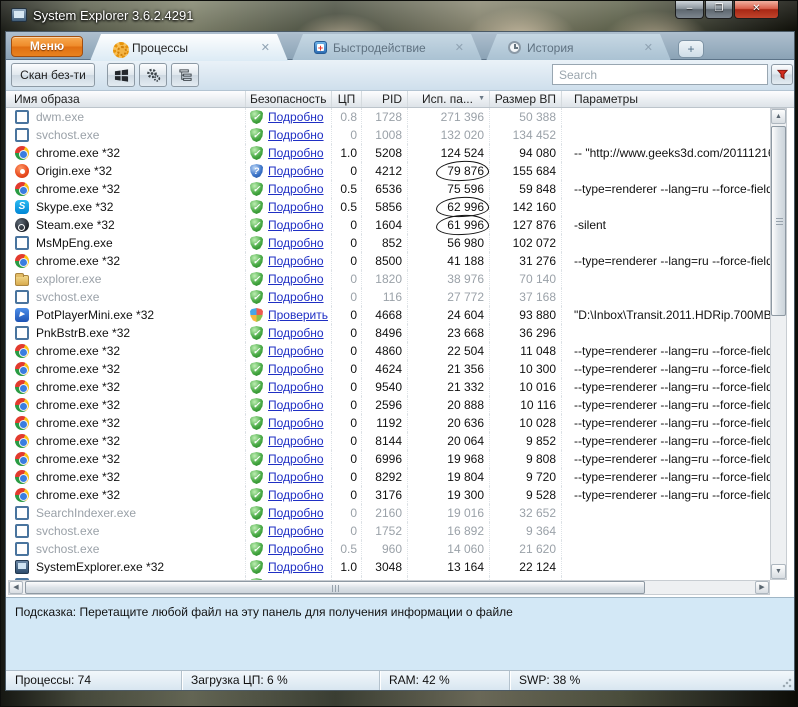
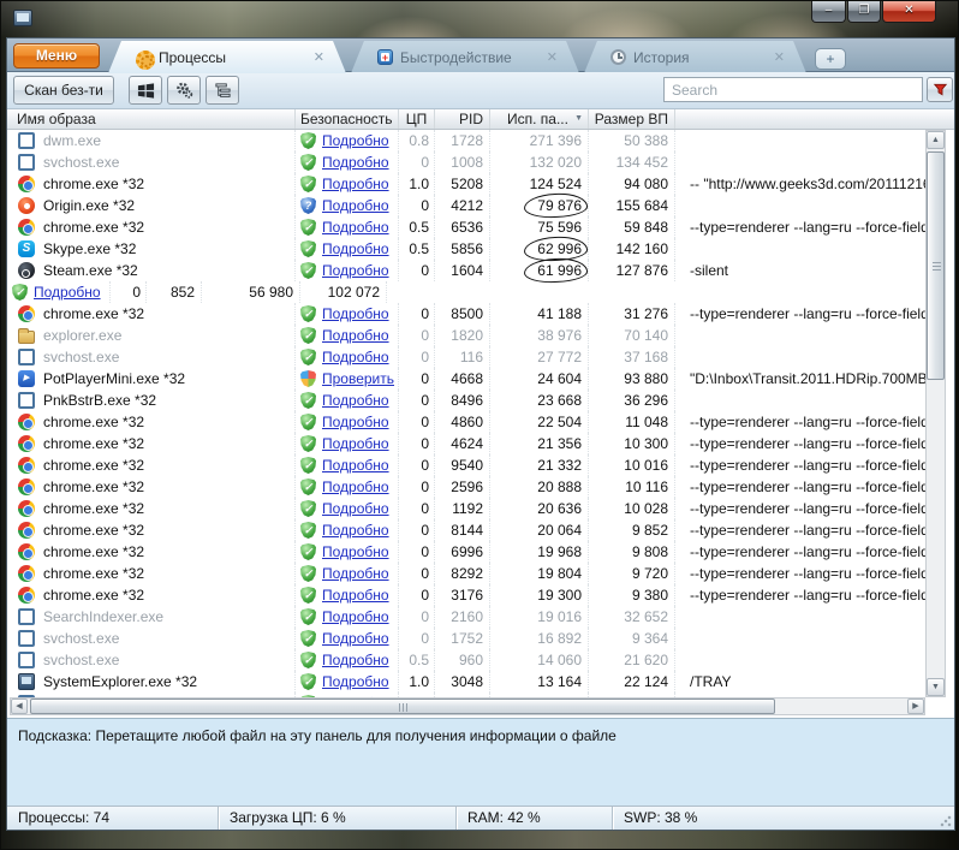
- System Explorer 3.6.2.4291
  –
  ❐
  ✕
  Меню
  Процессы
  ✕
  Быстродействие
  ✕
  История
  ✕
  +
  Скан без-ти
  Search
  Имя образа
  Безопасность
  ЦП
  PID
  Исп. па...
  Размер ВП
- Параметры
  dwm.exe
  ✓
  Подробно
  0.8
  1728
  271 396
  50 388
  svchost.exe
  ✓
  Подробно
  0
  1008
  132 020
  134 452
  chrome.exe *32
  ✓
  Подробно
  1.0
  5208
  124 524
  94 080
  -- "http://www.geeks3d.com/2011121
  Origin.exe *32
  ?
  Подробно
  0
  4212
  79 876
  155 684
  chrome.exe *32
  ✓
  Подробно
  0.5
  6536
  75 596
  59 848
  --type=renderer --lang=ru --force-fiel
  Skype.exe *32
  ✓
  Подробно
  0.5
  5856
  62 996
  142 160
  Steam.exe *32
  ✓
  Подробно
  0
  1604
  61 996
  127 876
  -silent
- MsMpEng.exe
  ✓
  Подробно
  0
  852
  56 980
  102 072
  chrome.exe *32
  ✓
  Подробно
  0
  8500
  41 188
  31 276
  --type=renderer --lang=ru --force-fiel
  explorer.exe
  ✓
  Подробно
  0
  1820
  38 976
  70 140
  svchost.exe
  ✓
  Подробно
  0
  116
  27 772
  37 168
  PotPlayerMini.exe *32
  Проверить
  0
  4668
  24 604
  93 880
  "D:\Inbox\Transit.2011.HDRip.700MB
  PnkBstrB.exe *32
  ✓
  Подробно
  0
  8496
  23 668
  36 296
  chrome.exe *32
  ✓
  Подробно
  0
  4860
  22 504
  11 048
  --type=renderer --lang=ru --force-fiel
  chrome.exe *32
  ✓
  Подробно
  0
  4624
  21 356
  10 300
  --type=renderer --lang=ru --force-fiel
  chrome.exe *32
  ✓
  Подробно
  0
  9540
  21 332
  10 016
  --type=renderer --lang=ru --force-fiel
  chrome.exe *32
  ✓
  Подробно
  0
  2596
  20 888
  10 116
  --type=renderer --lang=ru --force-fiel
  chrome.exe *32
  ✓
  Подробно
  0
  1192
  20 636
  10 028
  --type=renderer --lang=ru --force-fiel
  chrome.exe *32
  ✓
  Подробно
  0
  8144
  20 064
  9 852
  --type=renderer --lang=ru --force-fiel
  chrome.exe *32
  ✓
  Подробно
  0
  6996
  19 968
  9 808
  --type=renderer --lang=ru --force-fiel
  chrome.exe *32
  ✓
  Подробно
  0
  8292
  19 804
  9 720
  --type=renderer --lang=ru --force-fiel
  chrome.exe *32
  ✓
  Подробно
  0
  3176
  19 300
- 9 528
+ 9 380
  --type=renderer --lang=ru --force-fiel
  SearchIndexer.exe
  ✓
  Подробно
  0
  2160
  19 016
  32 652
  svchost.exe
  ✓
  Подробно
  0
  1752
  16 892
  9 364
  svchost.exe
  ✓
  Подробно
  0.5
  960
  14 060
  21 620
  SystemExplorer.exe *32
  ✓
  Подробно
  1.0
  3048
  13 164
  22 124
+ /TRAY
  Подсказка: Перетащите любой файл на эту панель для получения информации о файле
  Процессы: 74
  Загрузка ЦП: 6 %
  RAM: 42 %
  SWP: 38 %
